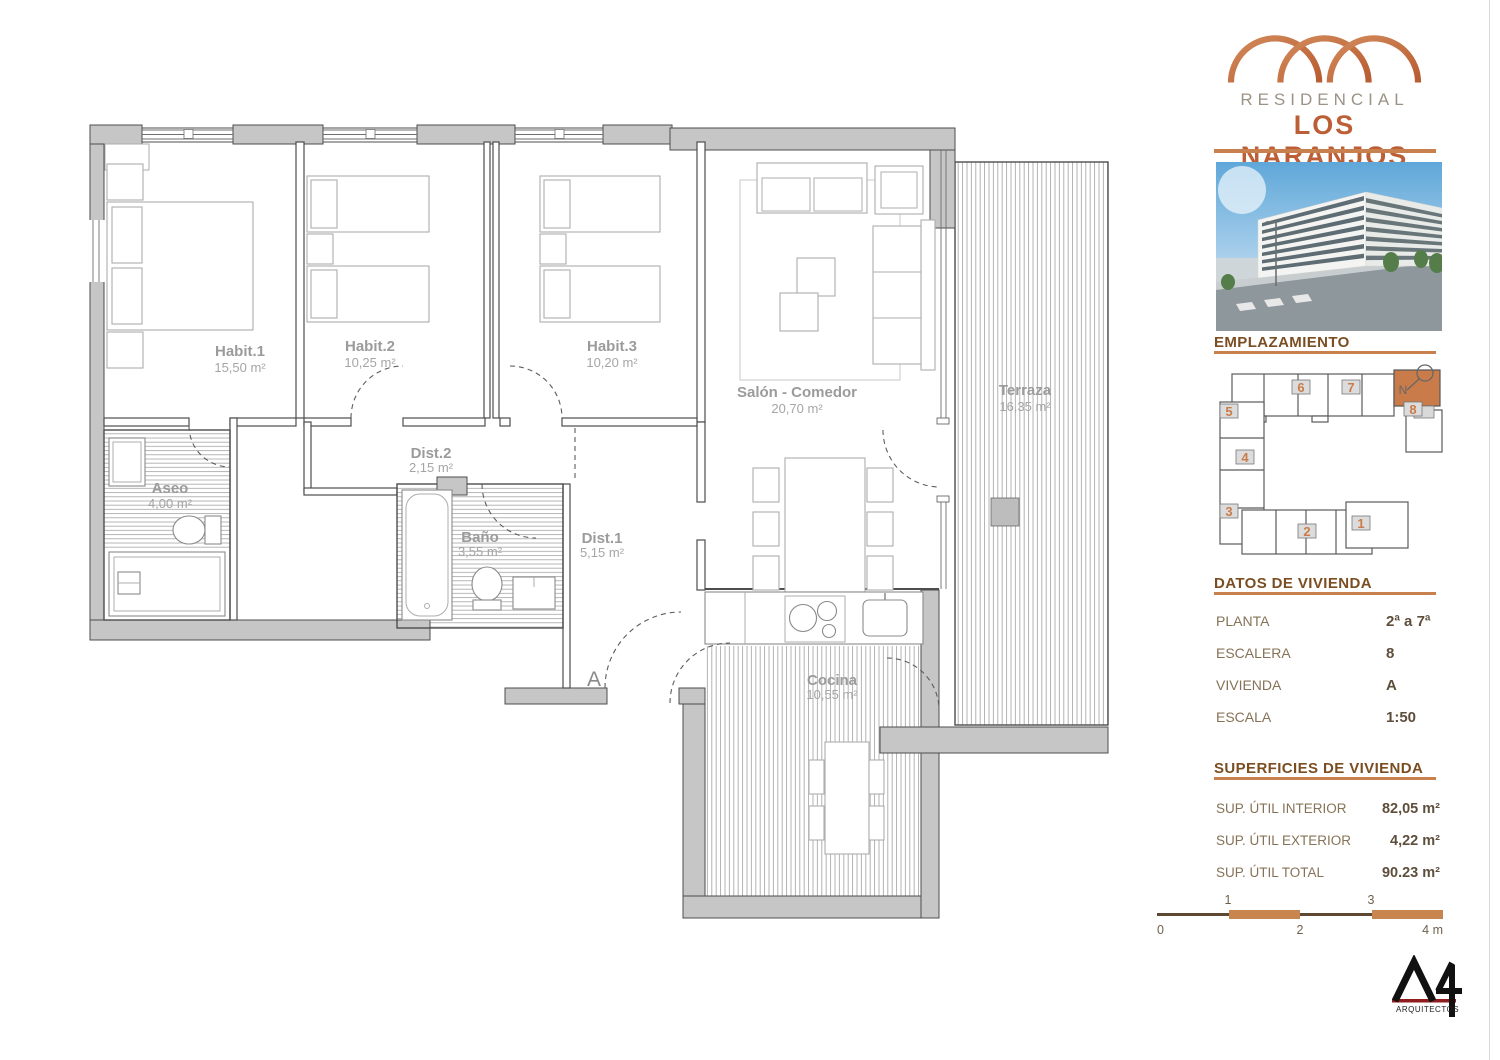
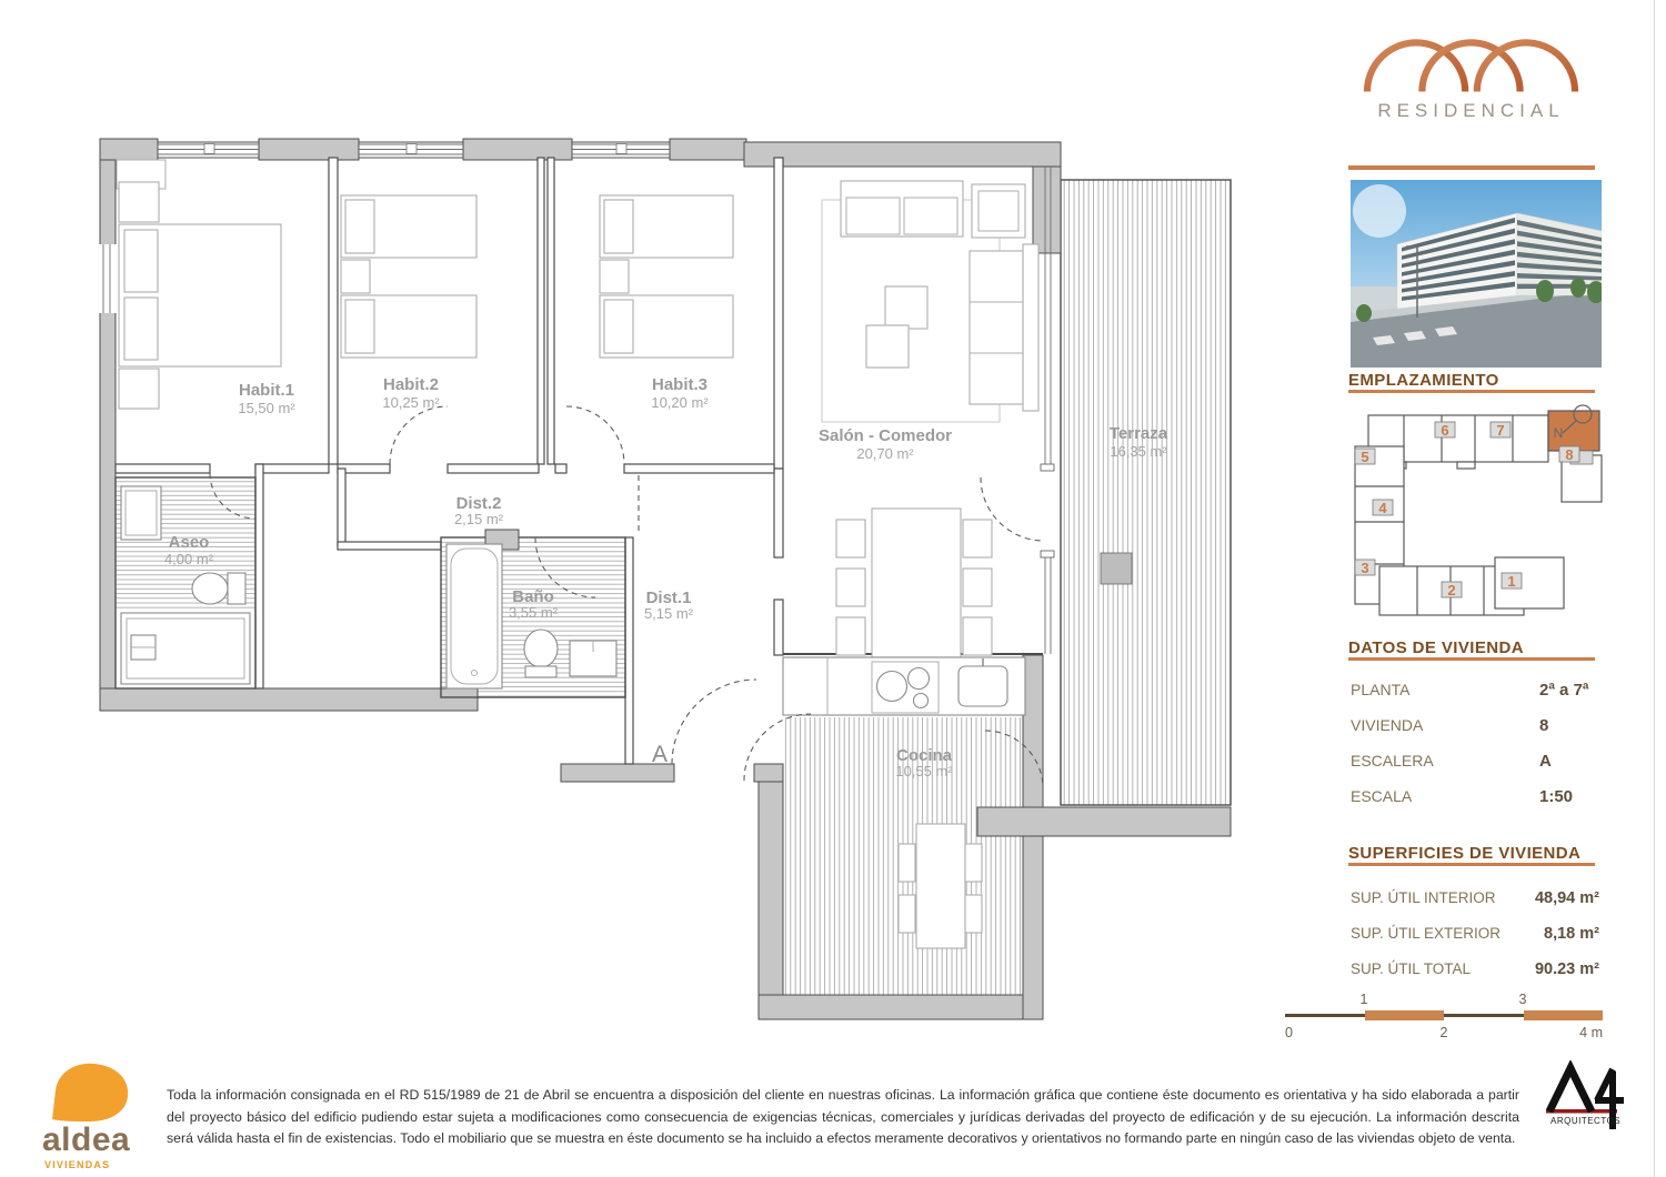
  Habit.1
  15,50 m²
  Habit.2
  10,25 m²
  Habit.3
  10,20 m²
  Salón - Comedor
  20,70 m²
  Terraza
  16,35 m²
  Aseo
  4,00 m²
  Dist.2
  2,15 m²
  Baño
  3,55 m²
  Dist.1
  5,15 m²
  Cocina
  10,55 m²
  A
  RESIDENCIAL
- LOS NARANJOS
  EMPLAZAMIENTO
  5
  6
  7
  8
  4
  3
  2
  1
  N
  DATOS DE VIVIENDA
  PLANTA
  2ª a 7ª
- ESCALERA
+ VIVIENDA
  8
- VIVIENDA
+ ESCALERA
  A
  ESCALA
  1:50
  SUPERFICIES DE VIVIENDA
  SUP. ÚTIL INTERIOR
- 82,05 m²
+ 48,94 m²
  SUP. ÚTIL EXTERIOR
- 4,22 m²
+ 8,18 m²
  SUP. ÚTIL TOTAL
  90.23 m²
  1
  3
  0
  2
  4 m
+ aldea
+ VIVIENDAS
+ Toda la información consignada en el RD 515/1989 de 21 de Abril se encuentra a disposición del cliente en nuestras oficinas. La información gráfica que contiene éste documento es orientativa y ha sido elaborada a partir del proyecto básico del edificio pudiendo estar sujeta a modificaciones como consecuencia de exigencias técnicas, comerciales y jurídicas derivadas del proyecto de edificación y de su ejecución. La información descrita será válida hasta el fin de existencias. Todo el mobiliario que se muestra en éste documento se ha incluido a efectos meramente decorativos y orientativos no formando parte en ningún caso de las viviendas objeto de venta.
  ARQUITECTOS
